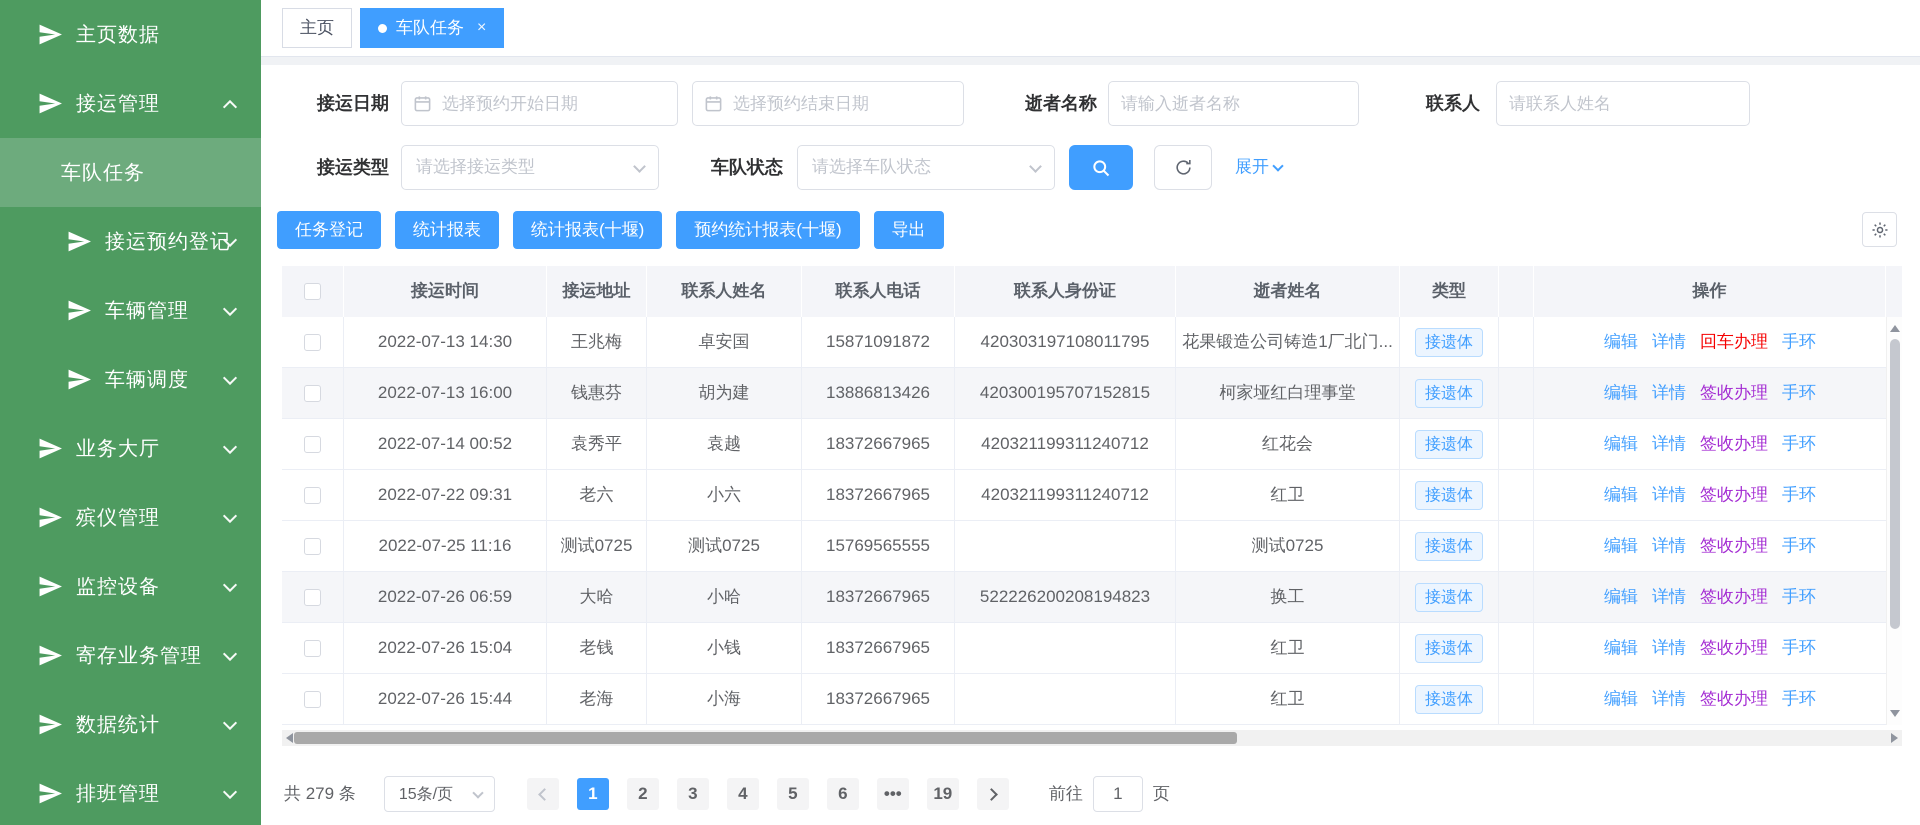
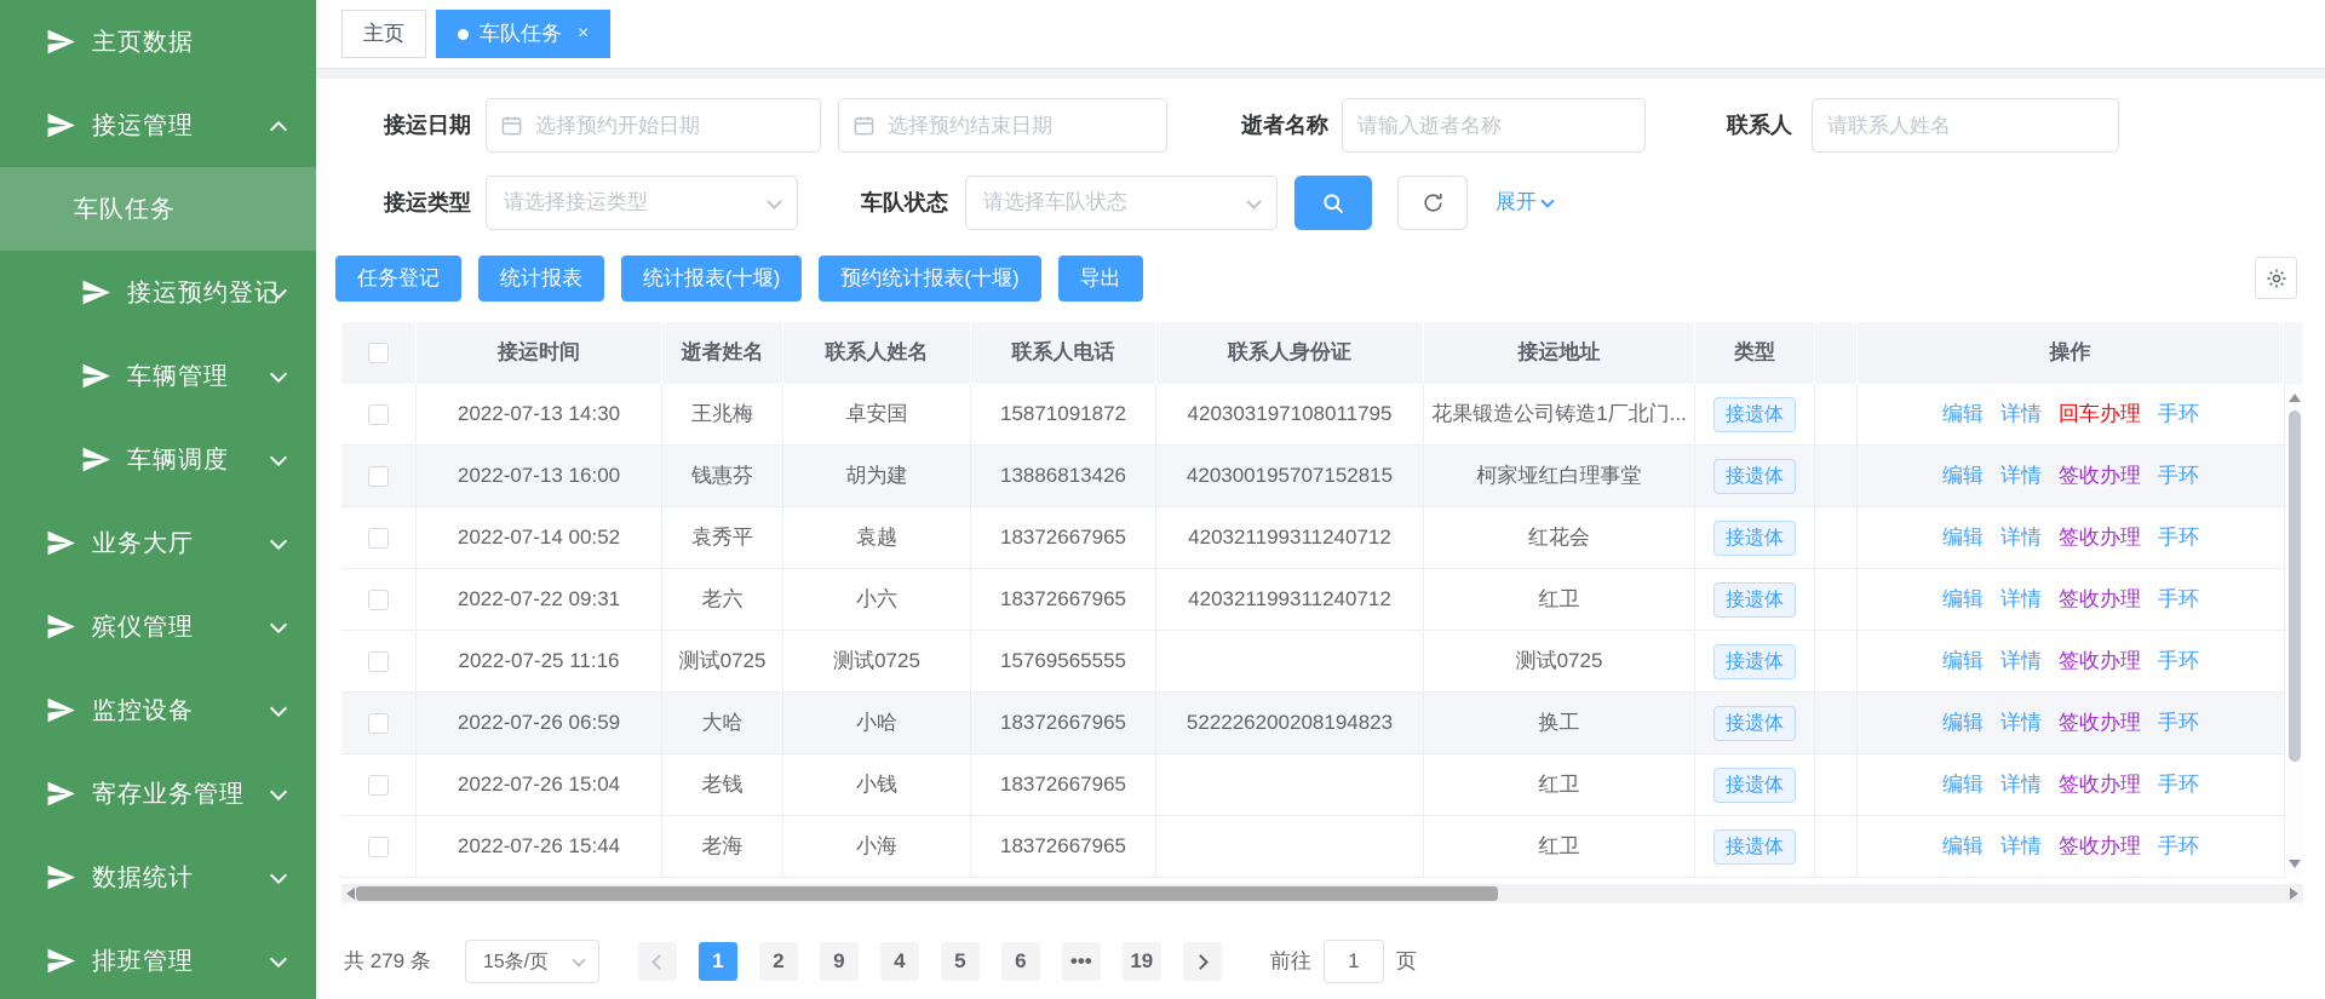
  主页数据
  接运管理
  车队任务
  接运预约登记
  车辆管理
  车辆调度
  业务大厅
  殡仪管理
  监控设备
  寄存业务管理
  数据统计
  排班管理
  主页
  车队任务
  ×
  接运日期
  选择预约开始日期
  选择预约结束日期
  逝者名称
  请输入逝者名称
  联系人
  请联系人姓名
  接运类型
  请选择接运类型
  车队状态
  请选择车队状态
  展开
  任务登记
  统计报表
  统计报表(十堰)
  预约统计报表(十堰)
  导出
  接运时间
- 接运地址
+ 逝者姓名
  联系人姓名
  联系人电话
  联系人身份证
- 逝者姓名
+ 接运地址
  类型
  操作
  2022-07-13 14:30
  王兆梅
  卓安国
  15871091872
  420303197108011795
  花果锻造公司铸造1厂北门...
  接遗体
  编辑
  详情
  回车办理
  手环
  2022-07-13 16:00
  钱惠芬
  胡为建
  13886813426
  420300195707152815
  柯家垭红白理事堂
  接遗体
  编辑
  详情
  签收办理
  手环
  2022-07-14 00:52
  袁秀平
  袁越
  18372667965
  420321199311240712
  红花会
  接遗体
  编辑
  详情
  签收办理
  手环
  2022-07-22 09:31
  老六
  小六
  18372667965
  420321199311240712
  红卫
  接遗体
  编辑
  详情
  签收办理
  手环
  2022-07-25 11:16
  测试0725
  测试0725
  15769565555
  测试0725
  接遗体
  编辑
  详情
  签收办理
  手环
  2022-07-26 06:59
  大哈
  小哈
  18372667965
  522226200208194823
  换工
  接遗体
  编辑
  详情
  签收办理
  手环
  2022-07-26 15:04
  老钱
  小钱
  18372667965
  红卫
  接遗体
  编辑
  详情
  签收办理
  手环
  2022-07-26 15:44
  老海
  小海
  18372667965
  红卫
  接遗体
  编辑
  详情
  签收办理
  手环
  共 279 条
  15条/页
  1
  2
- 3
+ 9
  4
  5
  6
  •••
  19
  前往
  1
  页
